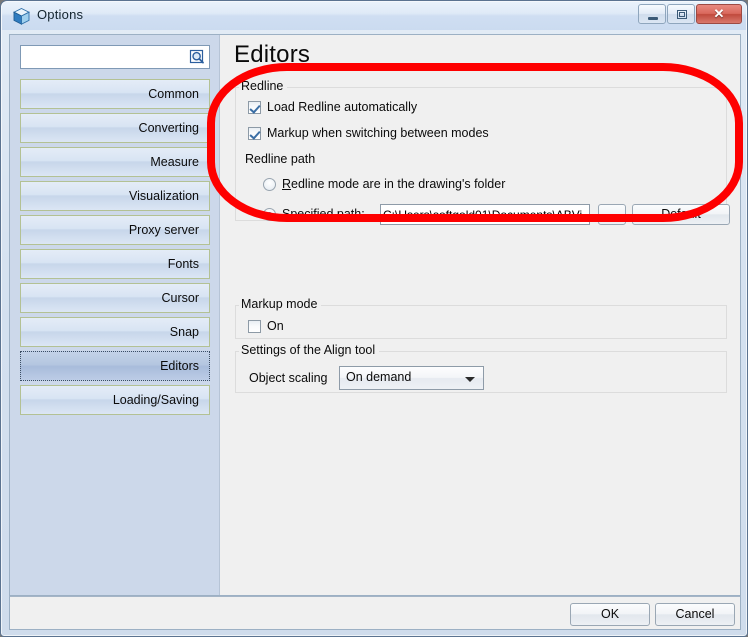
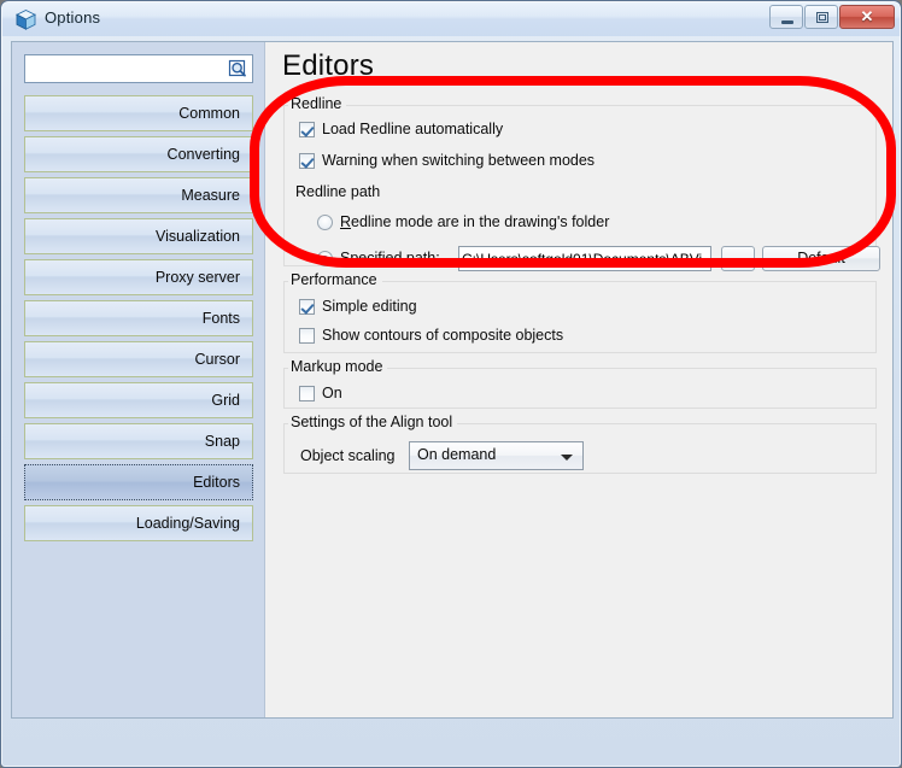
  Options
  ✕
  Common
  Converting
  Measure
  Visualization
  Proxy server
  Fonts
  Cursor
+ Grid
  Snap
  Editors
  Loading/Saving
  Editors
  Redline
  Load Redline automatically
- Markup when switching between modes
+ Warning when switching between modes
  Redline path
  Redline mode are in the drawing's folder
  Specified path:
  C:\Users\softgold01\Documents\ABVi
  ...
  Default
+ Performance
+ Simple editing
+ Show contours of composite objects
  Markup mode
  On
  Settings of the Align tool
  Object scaling
  On demand
- OK
- Cancel
